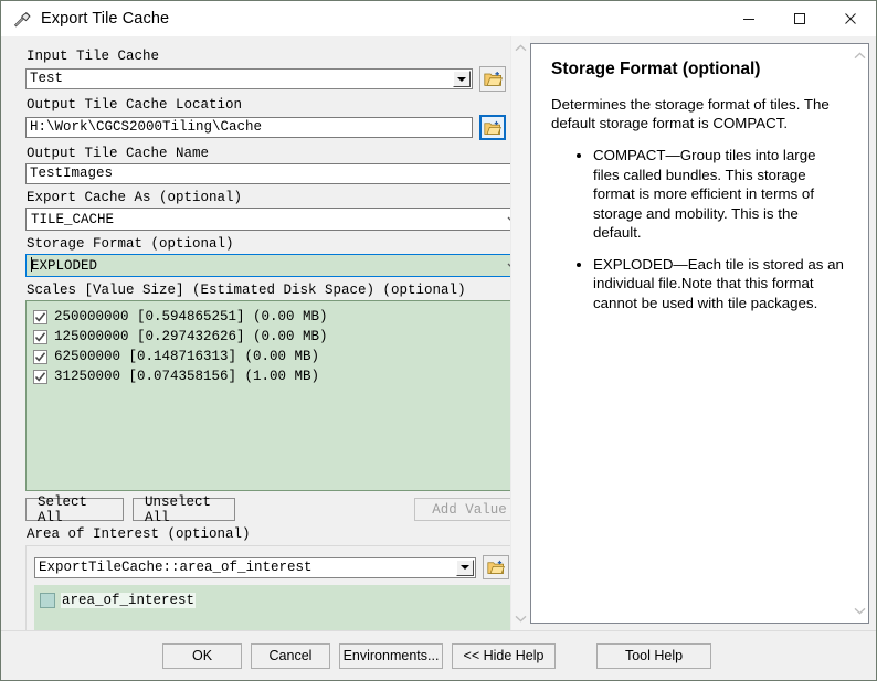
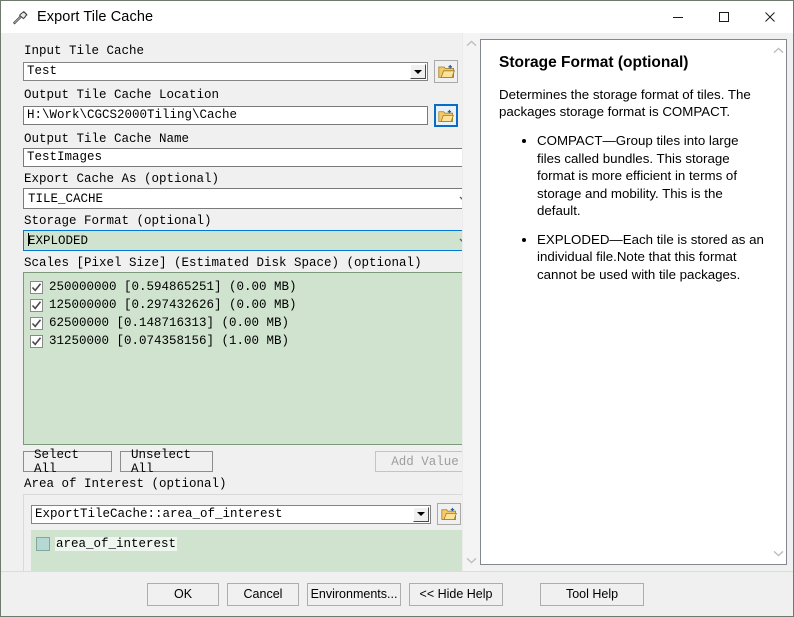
  Export Tile Cache
  Input Tile Cache
  Test
  Output Tile Cache Location
  H:\Work\CGCS2000Tiling\Cache
  Output Tile Cache Name
  TestImages
  Export Cache As (optional)
  TILE_CACHE
  Storage Format (optional)
  EXPLODED
- Scales [Value Size] (Estimated Disk Space) (optional)
+ Scales [Pixel Size] (Estimated Disk Space) (optional)
  250000000 [0.594865251] (0.00 MB)
  125000000 [0.297432626] (0.00 MB)
  62500000 [0.148716313] (0.00 MB)
  31250000 [0.074358156] (1.00 MB)
  Select All
  Unselect All
  Add Value
  Area of Interest (optional)
  ExportTileCache::area_of_interest
  area_of_interest
  Storage Format (optional)
- Determines the storage format of tiles. The default storage format is COMPACT.
+ Determines the storage format of tiles. The packages storage format is COMPACT.
  COMPACT—Group tiles into large files called bundles. This storage format is more efficient in terms of storage and mobility. This is the default.
  EXPLODED—Each tile is stored as an individual file.Note that this format cannot be used with tile packages.
  OK
  Cancel
  Environments...
  << Hide Help
  Tool Help
